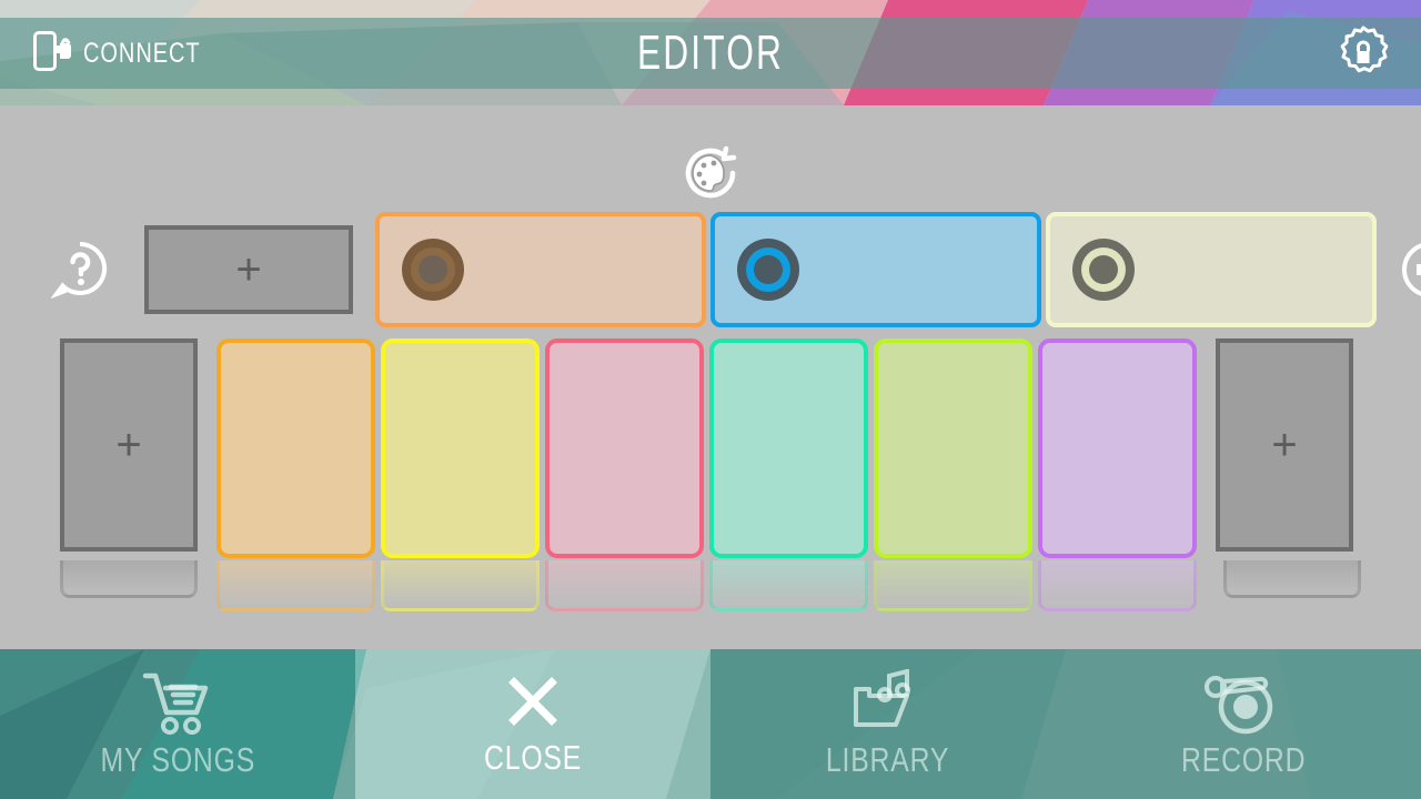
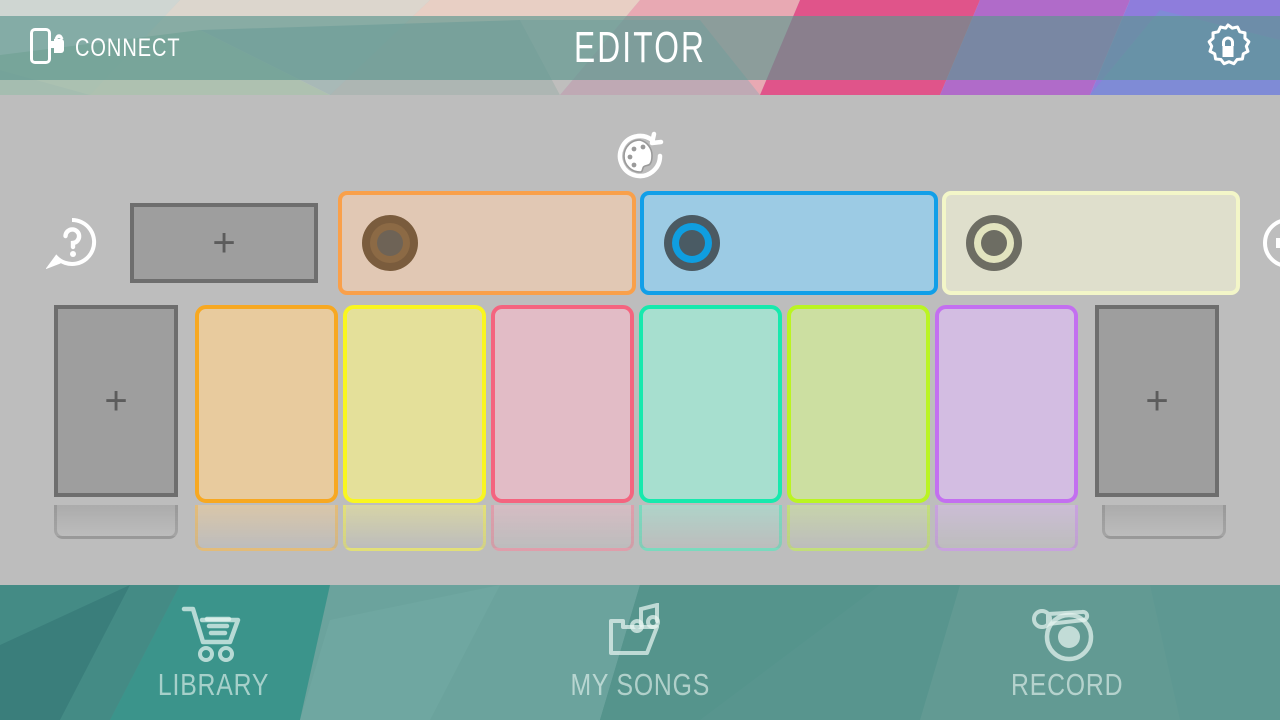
  CONNECT
  EDITOR
  +
  +
  +
- MY SONGS
+ LIBRARY
- CLOSE
- LIBRARY
+ MY SONGS
  RECORD
